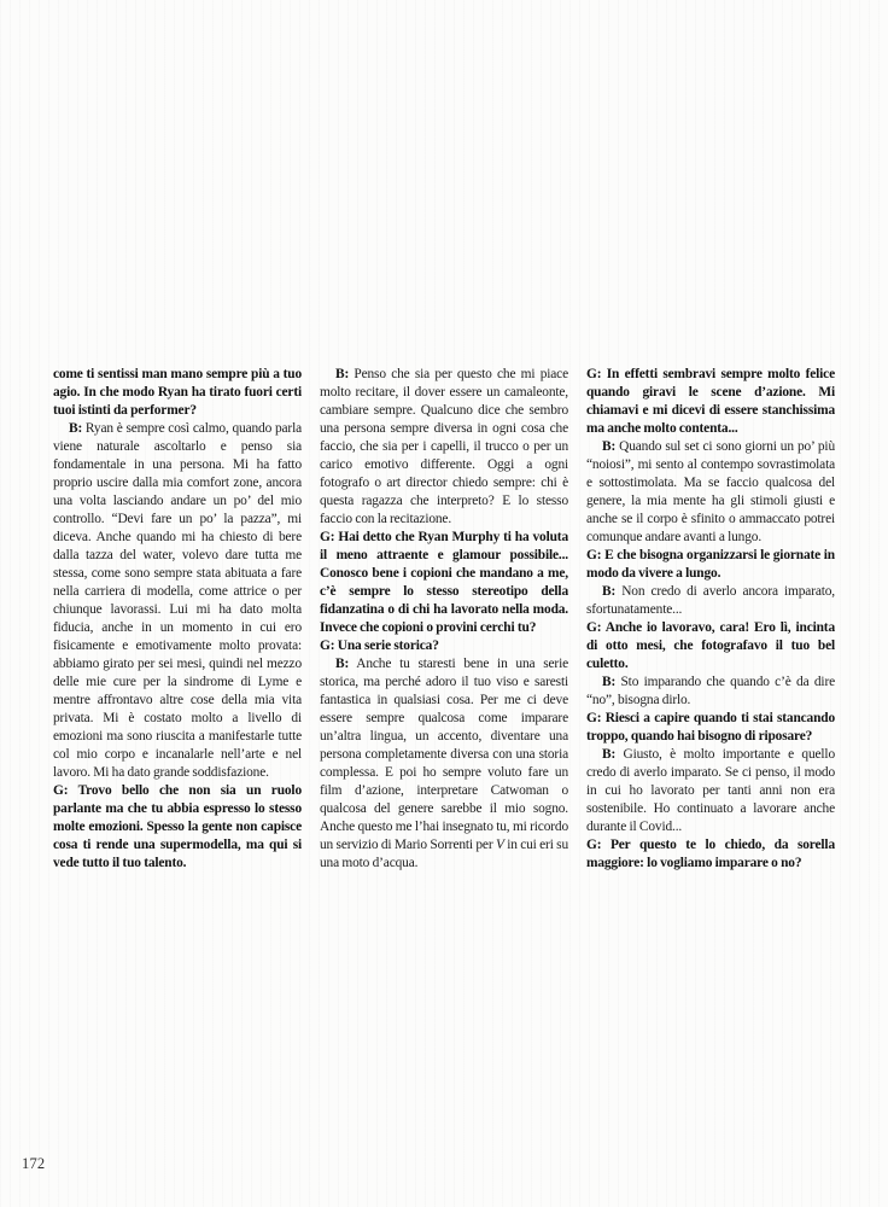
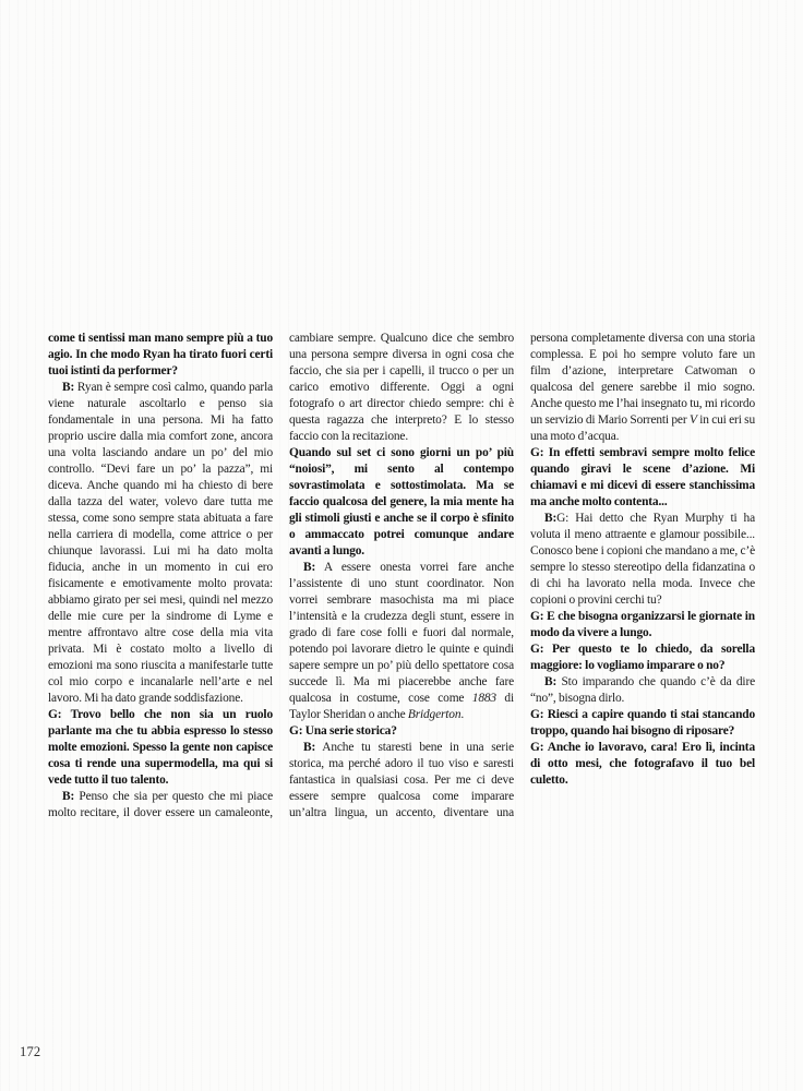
  come ti sentissi man mano sempre più a tuo agio. In che modo Ryan ha tirato fuori certi tuoi istinti da performer?
  B: Ryan è sempre così calmo, quando parla viene naturale ascoltarlo e penso sia fondamentale in una persona. Mi ha fatto proprio uscire dalla mia comfort zone, ancora una volta lasciando andare un po’ del mio controllo. “Devi fare un po’ la pazza”, mi diceva. Anche quando mi ha chiesto di bere dalla tazza del water, volevo dare tutta me stessa, come sono sempre stata abituata a fare nella carriera di modella, come attrice o per chiunque lavorassi. Lui mi ha dato molta fiducia, anche in un momento in cui ero fisicamente e emotivamente molto provata: abbiamo girato per sei mesi, quindi nel mezzo delle mie cure per la sindrome di Lyme e mentre affrontavo altre cose della mia vita privata. Mi è costato molto a livello di emozioni ma sono riuscita a manifestarle tutte col mio corpo e incanalarle nell’arte e nel lavoro. Mi ha dato grande soddisfazione.
  G: Trovo bello che non sia un ruolo parlante ma che tu abbia espresso lo stesso molte emozioni. Spesso la gente non capisce cosa ti rende una supermodella, ma qui si vede tutto il tuo talento.
  B: Penso che sia per questo che mi piace molto recitare, il dover essere un camaleonte, cambiare sempre. Qualcuno dice che sembro una persona sempre diversa in ogni cosa che faccio, che sia per i capelli, il trucco o per un carico emotivo differente. Oggi a ogni fotografo o art director chiedo sempre: chi è questa ragazza che interpreto? E lo stesso faccio con la recitazione.
- G: Hai detto che Ryan Murphy ti ha voluta il meno attraente e glamour possibile... Conosco bene i copioni che mandano a me, c’è sempre lo stesso stereotipo della fidanzatina o di chi ha lavorato nella moda. Invece che copioni o provini cerchi tu?
+ Quando sul set ci sono giorni un po’ più “noiosi”, mi sento al contempo sovrastimolata e sottostimolata. Ma se faccio qualcosa del genere, la mia mente ha gli stimoli giusti e anche se il corpo è sfinito o ammaccato potrei comunque andare avanti a lungo.
+ B: A essere onesta vorrei fare anche l’assistente di uno stunt coordinator. Non vorrei sembrare masochista ma mi piace l’intensità e la crudezza degli stunt, essere in grado di fare cose folli e fuori dal normale, potendo poi lavorare dietro le quinte e quindi sapere sempre un po’ più dello spettatore cosa succede lì. Ma mi piacerebbe anche fare qualcosa in costume, cose come 1883 di Taylor Sheridan o anche Bridgerton.
  G: Una serie storica?
  B: Anche tu staresti bene in una serie storica, ma perché adoro il tuo viso e saresti fantastica in qualsiasi cosa. Per me ci deve essere sempre qualcosa come imparare un’altra lingua, un accento, diventare una persona completamente diversa con una storia complessa. E poi ho sempre voluto fare un film d’azione, interpretare Catwoman o qualcosa del genere sarebbe il mio sogno. Anche questo me l’hai insegnato tu, mi ricordo un servizio di Mario Sorrenti per V in cui eri su una moto d’acqua.
  G: In effetti sembravi sempre molto felice quando giravi le scene d’azione. Mi chiamavi e mi dicevi di essere stanchissima ma anche molto contenta...
- B: Quando sul set ci sono giorni un po’ più “noiosi”, mi sento al contempo sovrastimolata e sottostimolata. Ma se faccio qualcosa del genere, la mia mente ha gli stimoli giusti e anche se il corpo è sfinito o ammaccato potrei comunque andare avanti a lungo.
+ B:G: Hai detto che Ryan Murphy ti ha voluta il meno attraente e glamour possibile... Conosco bene i copioni che mandano a me, c’è sempre lo stesso stereotipo della fidanzatina o di chi ha lavorato nella moda. Invece che copioni o provini cerchi tu?
  G: E che bisogna organizzarsi le giornate in modo da vivere a lungo.
- B: Non credo di averlo ancora imparato, sfortunatamente...
- G: Anche io lavoravo, cara! Ero lì, incinta di otto mesi, che fotografavo il tuo bel culetto.
+ G: Per questo te lo chiedo, da sorella maggiore: lo vogliamo imparare o no?
  B: Sto imparando che quando c’è da dire “no”, bisogna dirlo.
  G: Riesci a capire quando ti stai stancando troppo, quando hai bisogno di riposare?
- B: Giusto, è molto importante e quello credo di averlo imparato. Se ci penso, il modo in cui ho lavorato per tanti anni non era sostenibile. Ho continuato a lavorare anche durante il Covid...
- G: Per questo te lo chiedo, da sorella maggiore: lo vogliamo imparare o no?
+ G: Anche io lavoravo, cara! Ero lì, incinta di otto mesi, che fotografavo il tuo bel culetto.
  172
